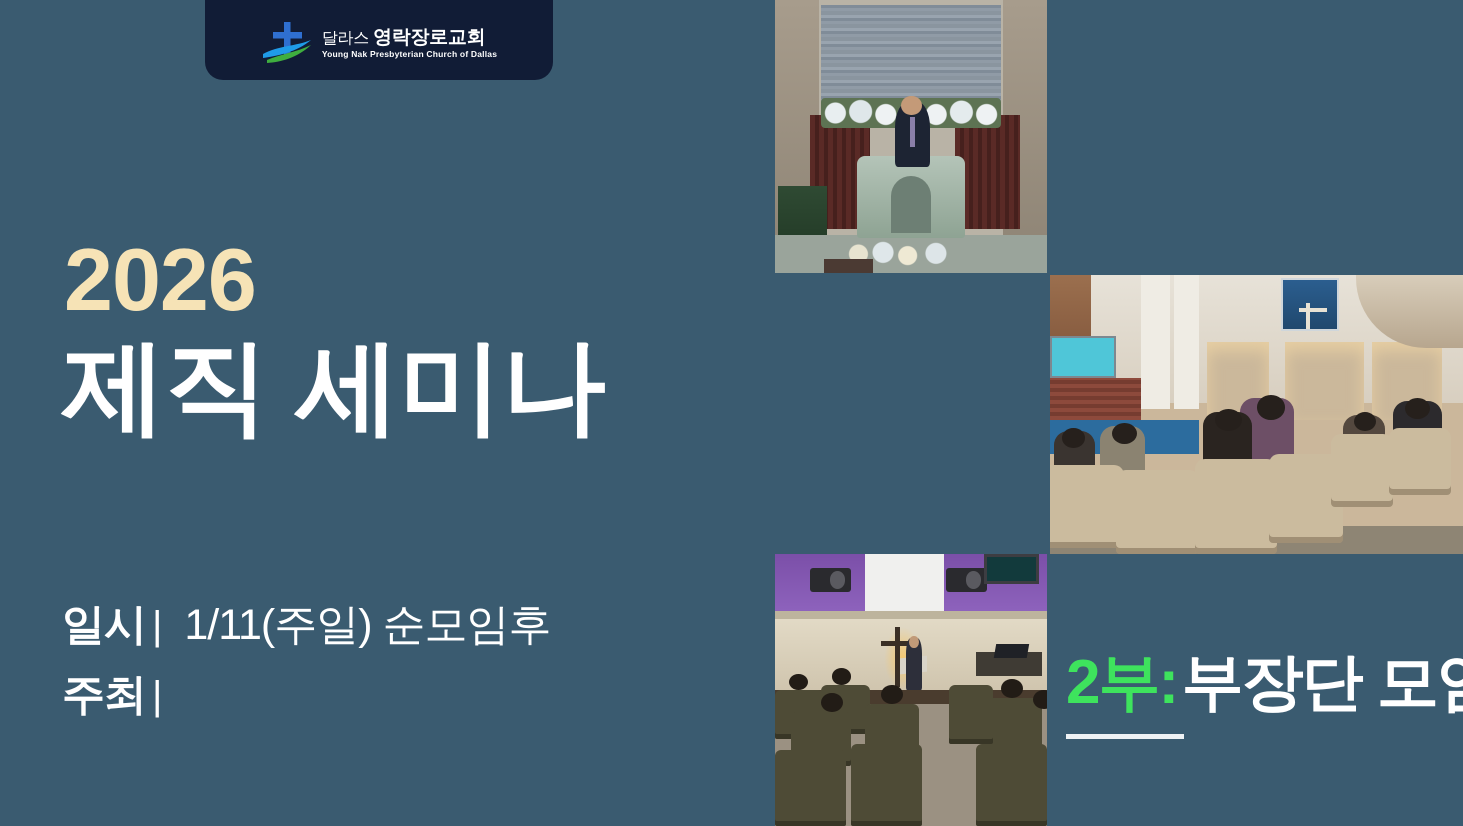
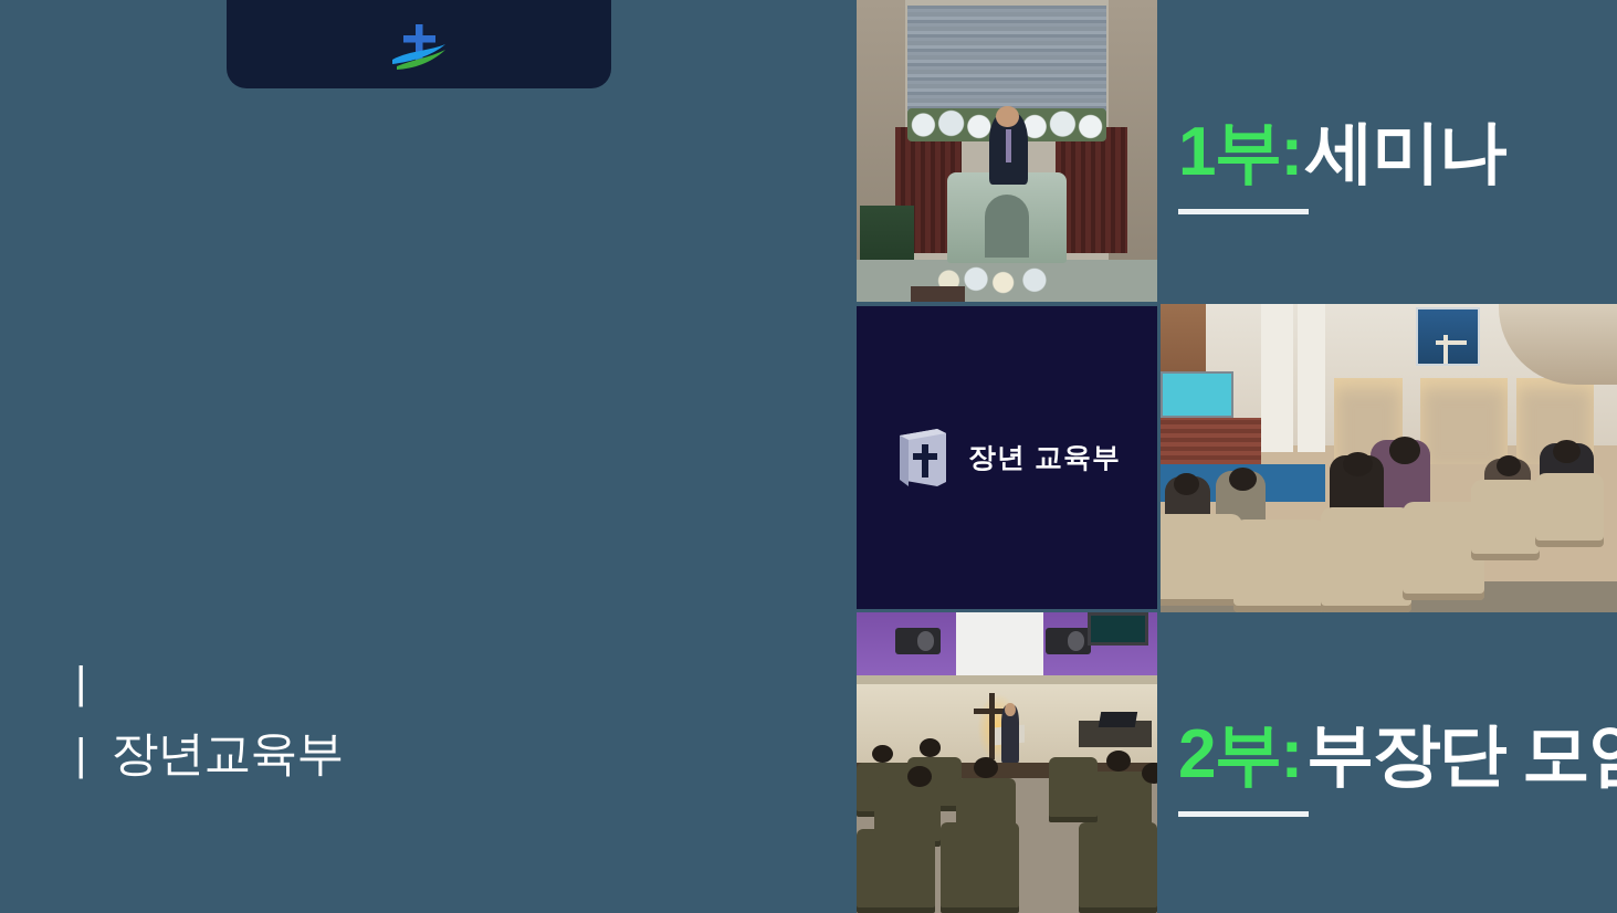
- 달라스 영락장로교회
- Young Nak Presbyterian Church of Dallas
- 2026
- 제직 세미나
- 일시
  |
- 1/11(주일) 순모임후
- 주최
  |
+ 장년교육부
+ 장년 교육부
+ 1부: 세미나
  2부: 부장단 모
